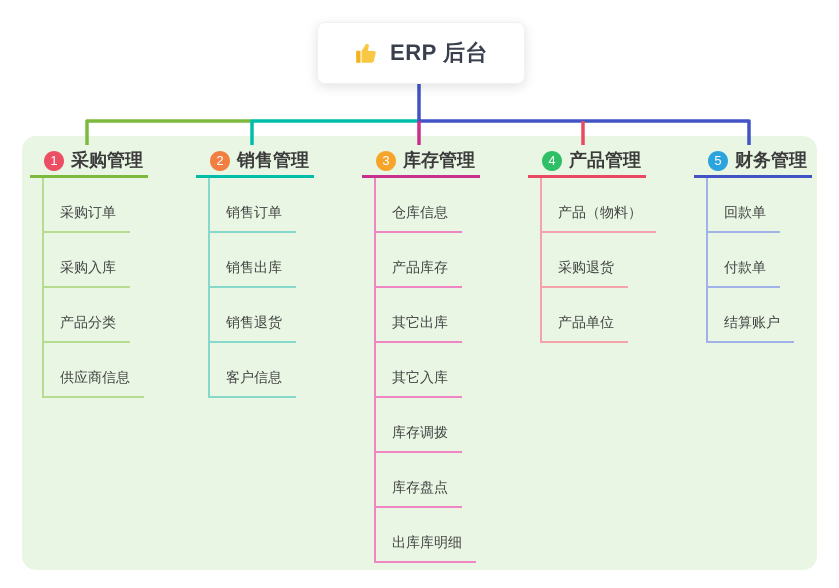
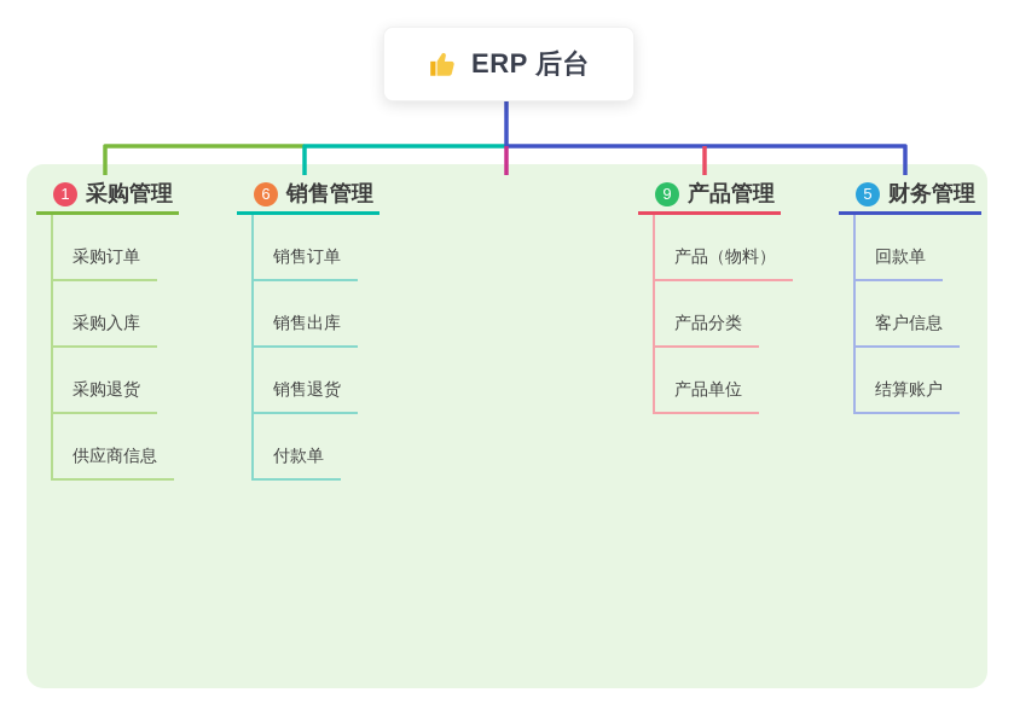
  ERP 后台
  1
  采购管理
  采购订单
  采购入库
- 产品分类
+ 采购退货
  供应商信息
- 2
+ 6
  销售管理
  销售订单
  销售出库
  销售退货
- 客户信息
+ 付款单
- 3
- 库存管理
- 仓库信息
- 产品库存
- 其它出库
- 其它入库
- 库存调拨
- 库存盘点
- 出库库明细
- 4
+ 9
  产品管理
  产品（物料）
- 采购退货
+ 产品分类
  产品单位
  5
  财务管理
  回款单
- 付款单
+ 客户信息
  结算账户
